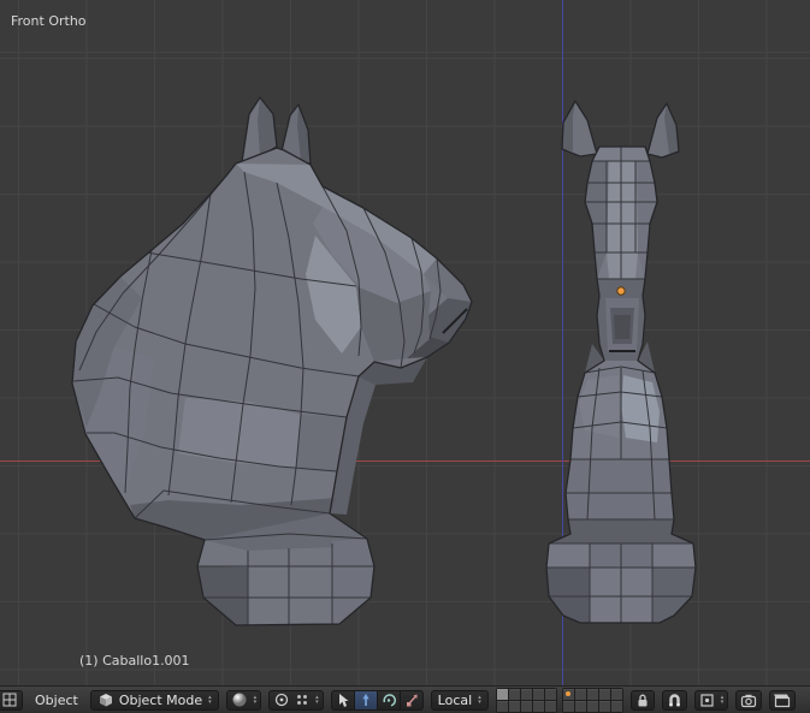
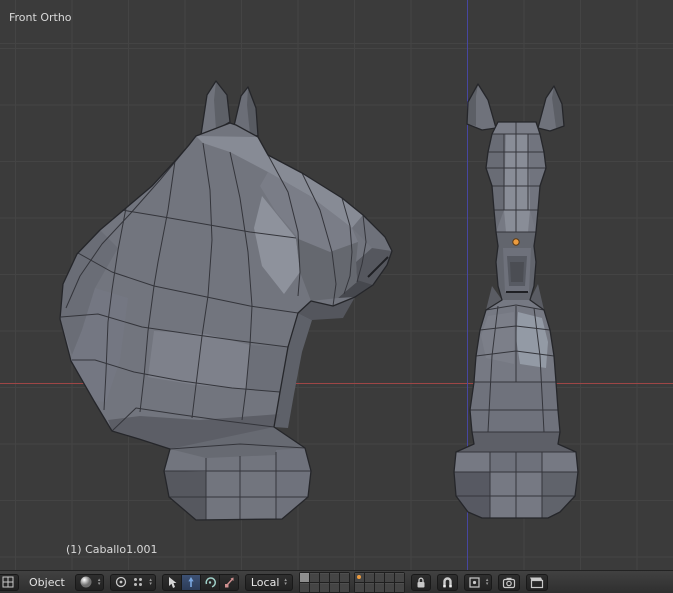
  Front Ortho
  (1) Caballo1.001
  Object
- Object Mode
  Local
